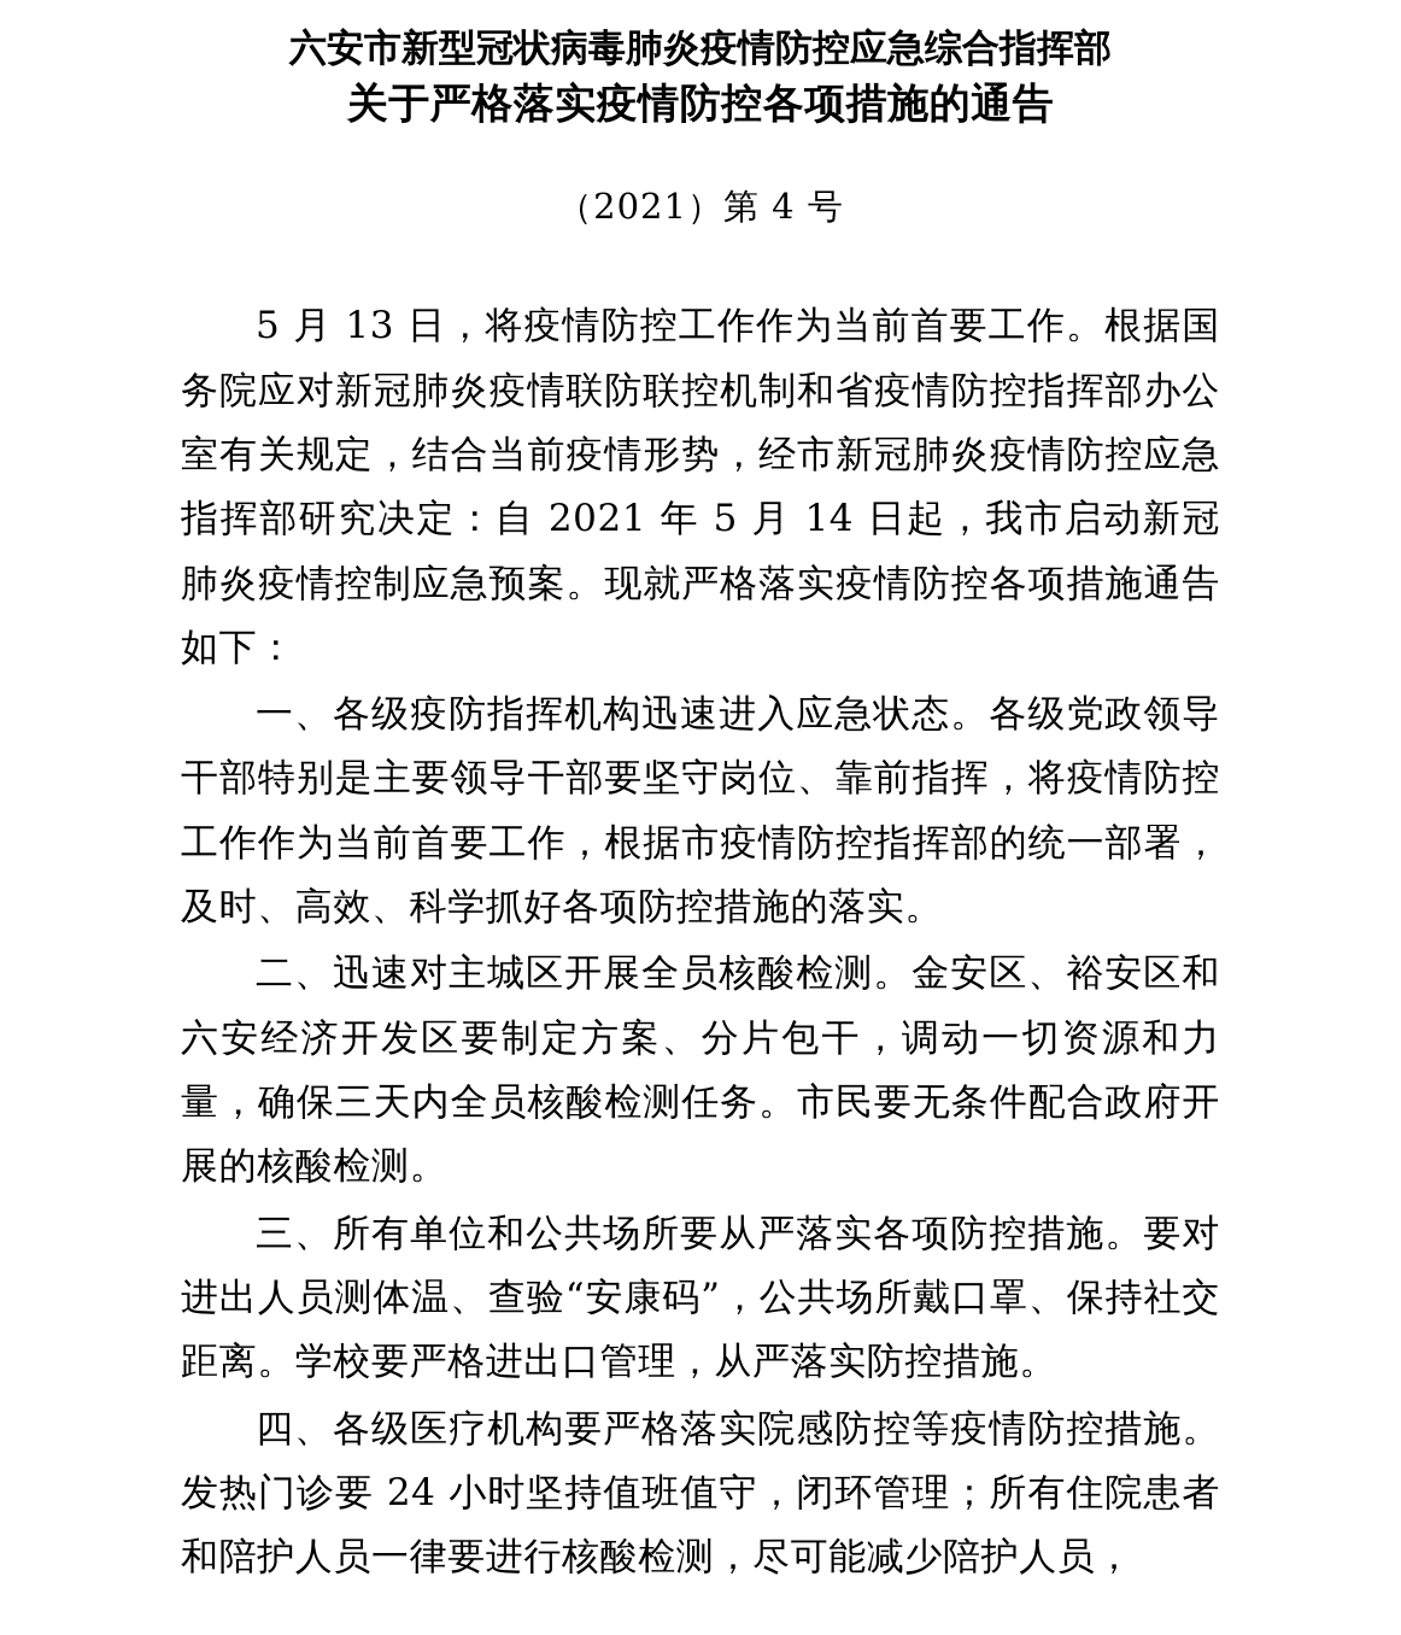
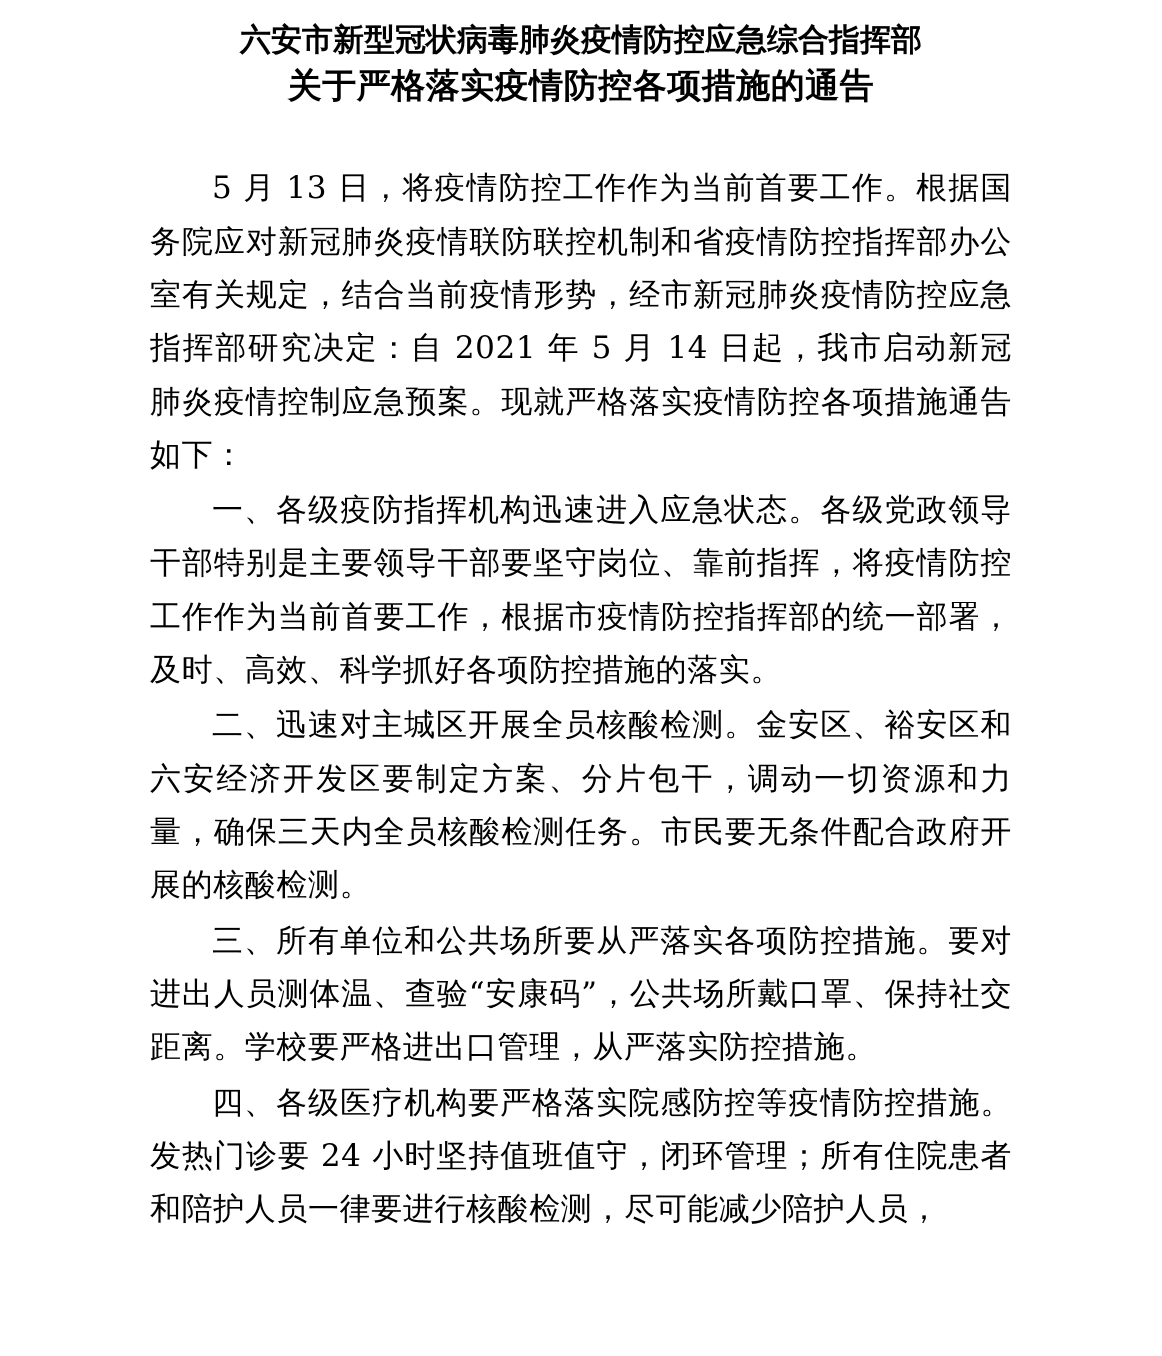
  六安市新型冠状病毒肺炎疫情防控应急综合指挥部
  关于严格落实疫情防控各项措施的通告
- （2021）第 4 号
  5 月 13 日，将疫情防控工作作为当前首要工作。根据国务院应对新冠肺炎疫情联防联控机制和省疫情防控指挥部办公室有关规定，结合当前疫情形势，经市新冠肺炎疫情防控应急指挥部研究决定：自 2021 年 5 月 14 日起，我市启动新冠肺炎疫情控制应急预案。现就严格落实疫情防控各项措施通告如下：
  一、各级疫防指挥机构迅速进入应急状态。各级党政领导干部特别是主要领导干部要坚守岗位、靠前指挥，将疫情防控工作作为当前首要工作，根据市疫情防控指挥部的统一部署，及时、高效、科学抓好各项防控措施的落实。
  二、迅速对主城区开展全员核酸检测。金安区、裕安区和六安经济开发区要制定方案、分片包干，调动一切资源和力量，确保三天内全员核酸检测任务。市民要无条件配合政府开展的核酸检测。
  三、所有单位和公共场所要从严落实各项防控措施。要对进出人员测体温、查验“安康码”，公共场所戴口罩、保持社交距离。学校要严格进出口管理，从严落实防控措施。
  四、各级医疗机构要严格落实院感防控等疫情防控措施。发热门诊要 24 小时坚持值班值守，闭环管理；所有住院患者和陪护人员一律要进行核酸检测，尽可能减少陪护人员，
